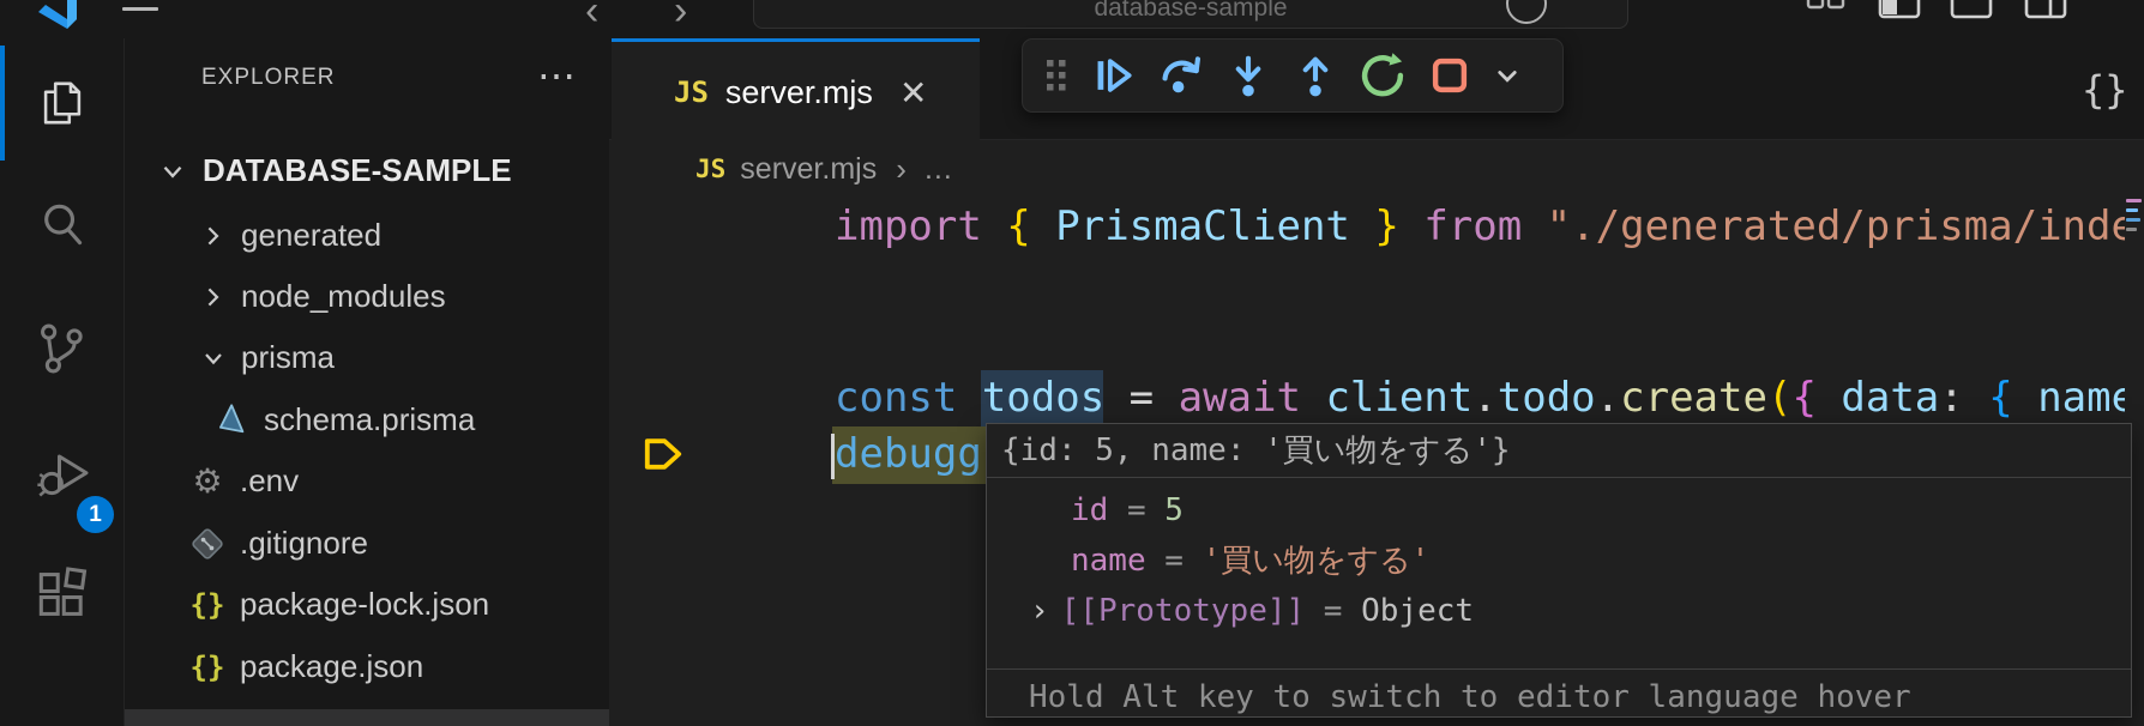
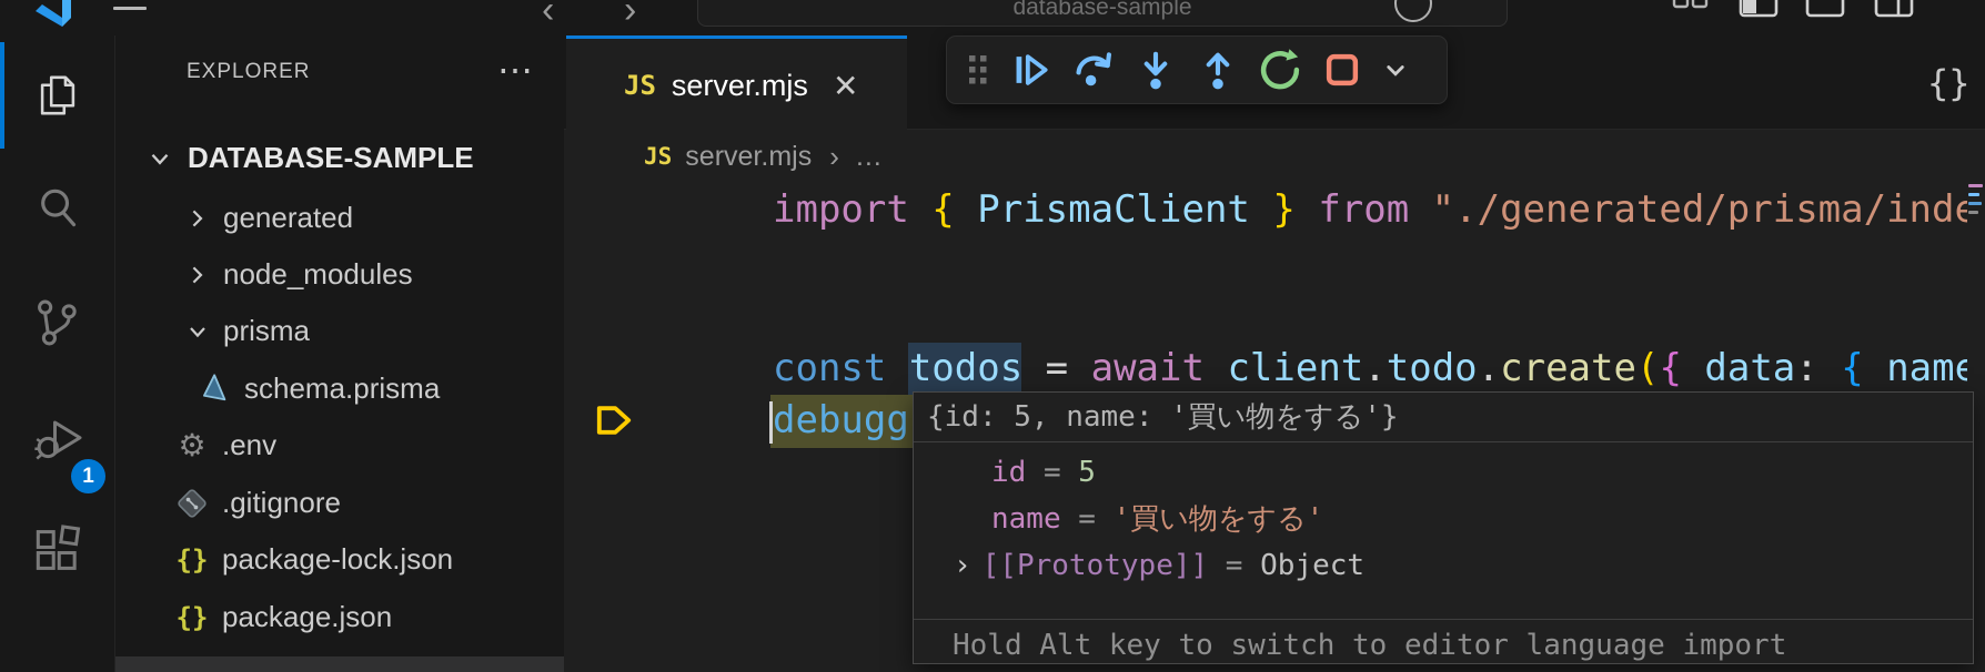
  ‹
  ›
  database-sample
  1
  EXPLORER
  ⋯
  DATABASE-SAMPLE
  generated
  node_modules
  prisma
  schema.prisma
  ⚙
  .env
  .gitignore
  {}
  package-lock.json
  {}
  package.json
  JS
  server.mjs
  ✕
  {}
  JS
  server.mjs
  ›
  …
  import { PrismaClient } from "./generated/prisma/inde
  const todos = await client.todo.create({ data: { name
  debugg
  {id: 5, name: '買い物をする'}
  id = 5
  name = '買い物をする'
  › [[Prototype]] = Object
- Hold Alt key to switch to editor language hover
+ Hold Alt key to switch to editor language import
